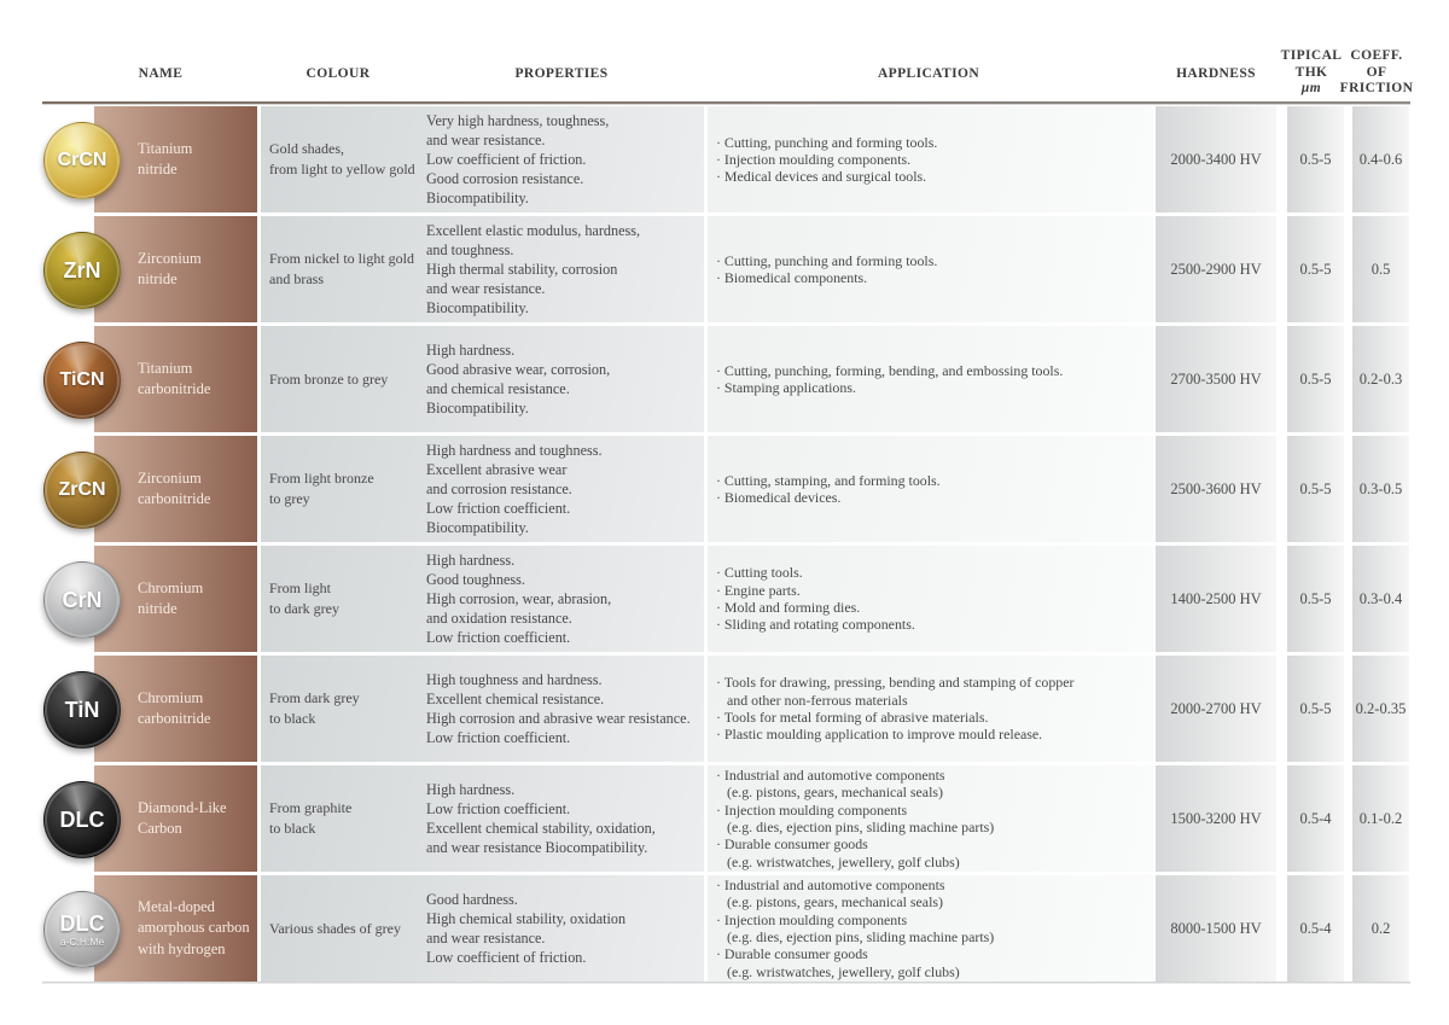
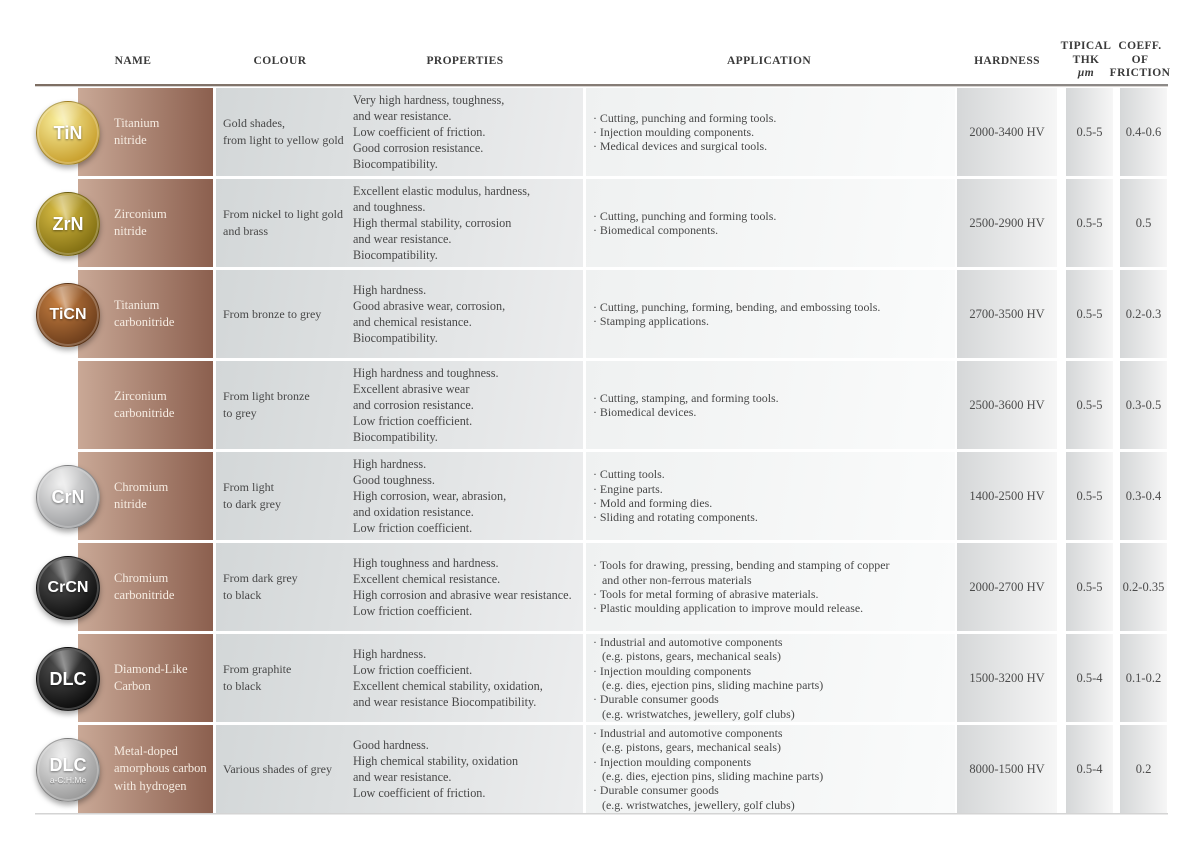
  NAME
  COLOUR
  PROPERTIES
  APPLICATION
  HARDNESS
  TIPICAL
  THK
  μm
  COEFF.
  OF
  FRICTION
- CrCN
+ TiN
  Titanium
  nitride
  Gold shades,
  from light to yellow gold
  Very high hardness, toughness,
  and wear resistance.
  Low coefficient of friction.
  Good corrosion resistance.
  Biocompatibility.
  · Cutting, punching and forming tools.
  · Injection moulding components.
  · Medical devices and surgical tools.
  2000-3400 HV
  0.5-5
  0.4-0.6
  ZrN
  Zirconium
  nitride
  From nickel to light gold
  and brass
  Excellent elastic modulus, hardness,
  and toughness.
  High thermal stability, corrosion
  and wear resistance.
  Biocompatibility.
  · Cutting, punching and forming tools.
  · Biomedical components.
  2500-2900 HV
  0.5-5
  0.5
  TiCN
  Titanium
  carbonitride
  From bronze to grey
  High hardness.
  Good abrasive wear, corrosion,
  and chemical resistance.
  Biocompatibility.
  · Cutting, punching, forming, bending, and embossing tools.
  · Stamping applications.
  2700-3500 HV
  0.5-5
  0.2-0.3
- ZrCN
  Zirconium
  carbonitride
  From light bronze
  to grey
  High hardness and toughness.
  Excellent abrasive wear
  and corrosion resistance.
  Low friction coefficient.
  Biocompatibility.
  · Cutting, stamping, and forming tools.
  · Biomedical devices.
  2500-3600 HV
  0.5-5
  0.3-0.5
  CrN
  Chromium
  nitride
  From light
  to dark grey
  High hardness.
  Good toughness.
  High corrosion, wear, abrasion,
  and oxidation resistance.
  Low friction coefficient.
  · Cutting tools.
  · Engine parts.
  · Mold and forming dies.
  · Sliding and rotating components.
  1400-2500 HV
  0.5-5
  0.3-0.4
- TiN
+ CrCN
  Chromium
  carbonitride
  From dark grey
  to black
  High toughness and hardness.
  Excellent chemical resistance.
  High corrosion and abrasive wear resistance.
  Low friction coefficient.
  · Tools for drawing, pressing, bending and stamping of copper
  and other non-ferrous materials
  · Tools for metal forming of abrasive materials.
  · Plastic moulding application to improve mould release.
  2000-2700 HV
  0.5-5
  0.2-0.35
  DLC
  Diamond-Like
  Carbon
  From graphite
  to black
  High hardness.
  Low friction coefficient.
  Excellent chemical stability, oxidation,
  and wear resistance Biocompatibility.
  · Industrial and automotive components
  (e.g. pistons, gears, mechanical seals)
  · Injection moulding components
  (e.g. dies, ejection pins, sliding machine parts)
  · Durable consumer goods
  (e.g. wristwatches, jewellery, golf clubs)
  1500-3200 HV
  0.5-4
  0.1-0.2
  DLC
  a-C:H:Me
  Metal-doped
  amorphous carbon
  with hydrogen
  Various shades of grey
  Good hardness.
  High chemical stability, oxidation
  and wear resistance.
  Low coefficient of friction.
  · Industrial and automotive components
  (e.g. pistons, gears, mechanical seals)
  · Injection moulding components
  (e.g. dies, ejection pins, sliding machine parts)
  · Durable consumer goods
  (e.g. wristwatches, jewellery, golf clubs)
  8000-1500 HV
  0.5-4
  0.2
